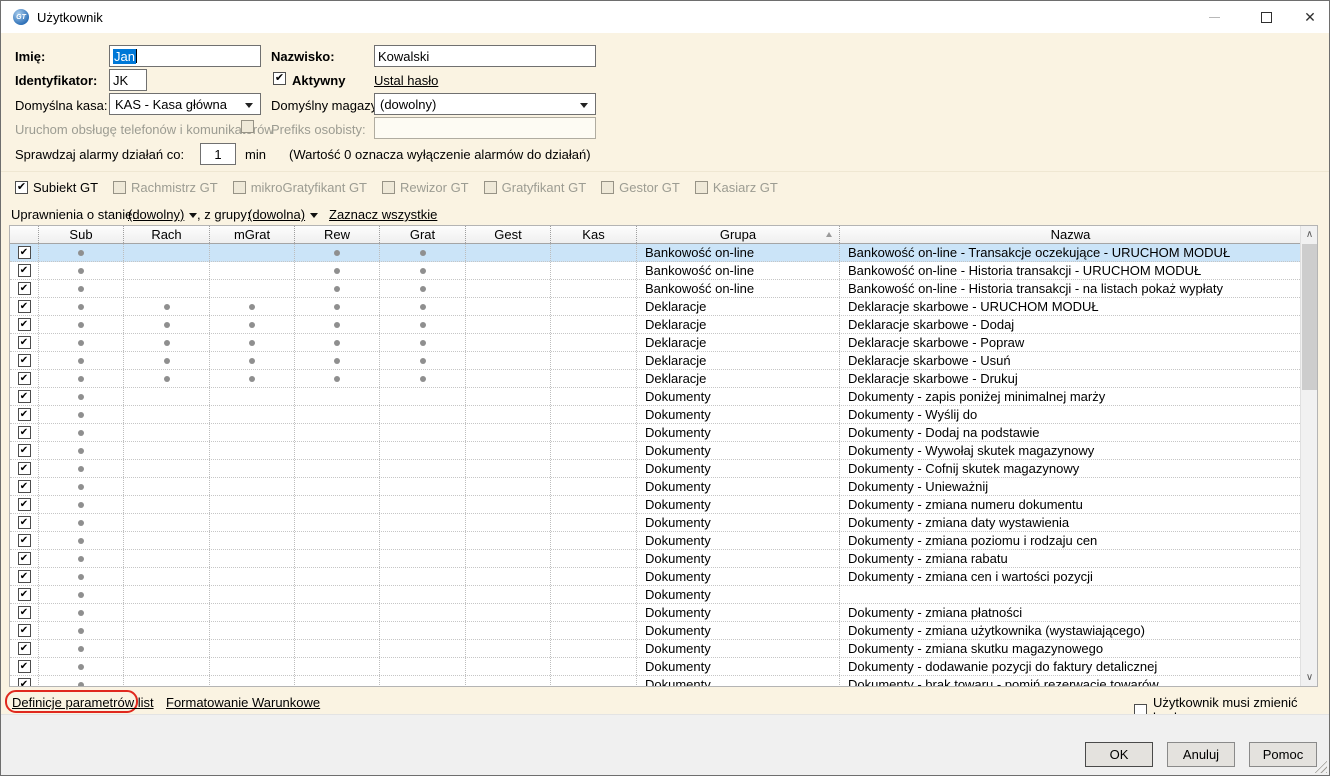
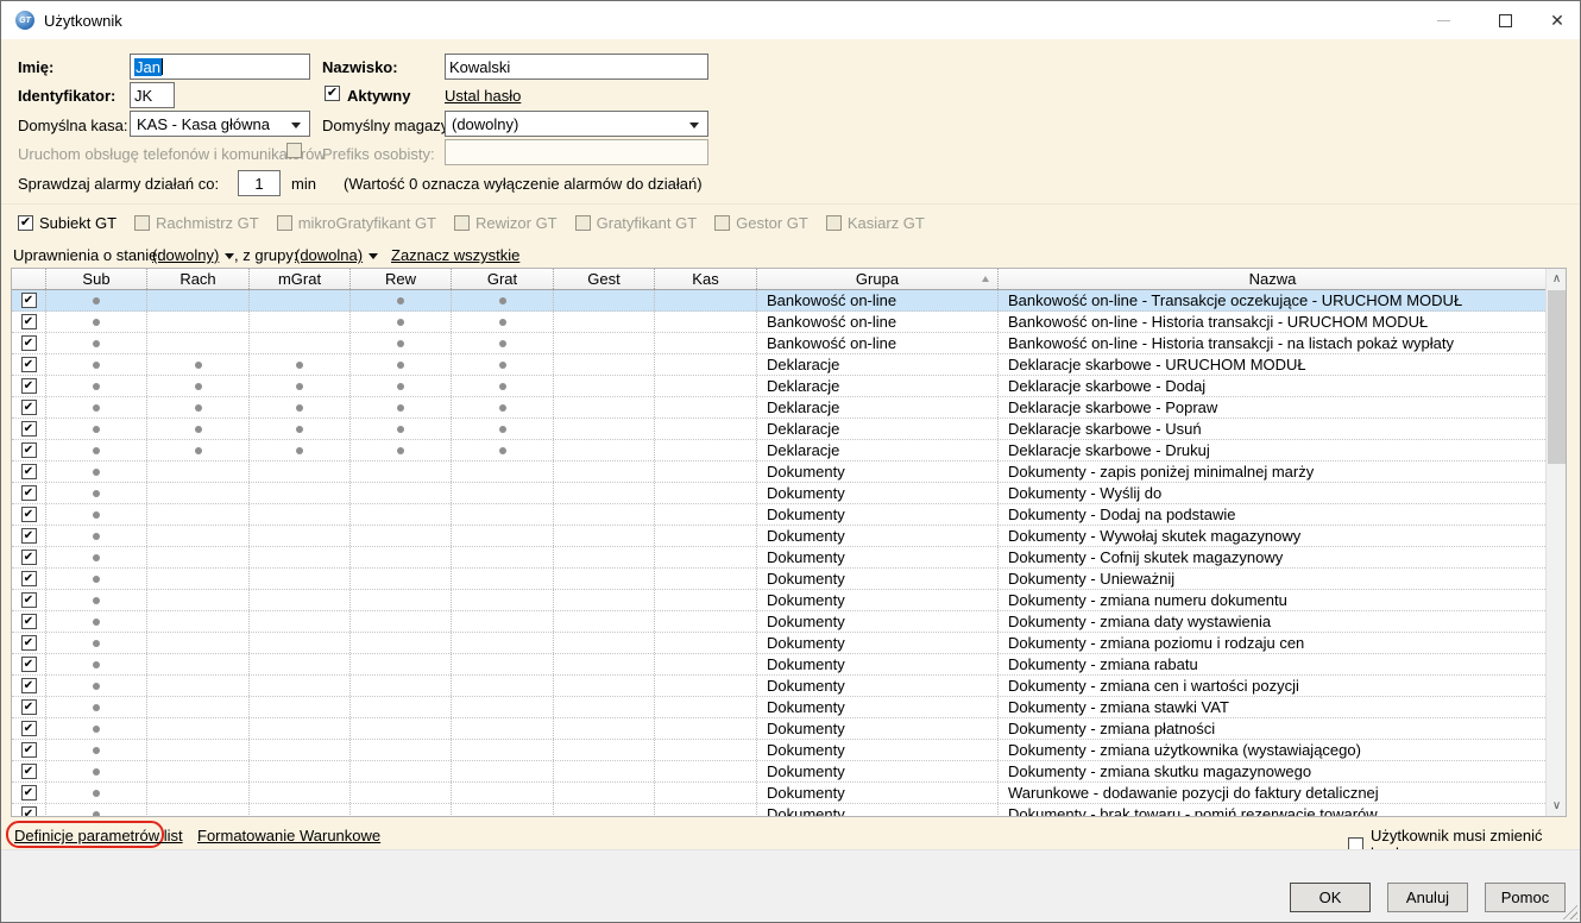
  Użytkownik
  ✕
  Imię:
  Jan
  Nazwisko:
  Kowalski
  Identyfikator:
  JK
  ✔
  Aktywny
  Ustal hasło
  Domyślna kasa:
  KAS - Kasa główna
  Domyślny magaz
  (dowolny)
  Uruchom obsługę telefonów i komunikarów
  Prefiks osobisty:
  Sprawdzaj alarmy działań co:
  1
  min
  (Wartość 0 oznacza wyłączenie alarmów do działań)
  ✔
  Subiekt GT
  Rachmistrz GT
  mikroGratyfikant GT
  Rewizor GT
  Gratyfikant GT
  Gestor GT
  Kasiarz GT
  Uprawnienia o stanie:
  (dowolny)
  , z grupy:
  (dowolna)
  Zaznacz wszystkie
  Sub
  Rach
  mGrat
  Rew
  Grat
  Gest
  Kas
  Grupa
  Nazwa
  ✔
  Bankowość on-line
  Bankowość on-line - Transakcje oczekujące - URUCHOM MODUŁ
  ✔
  Bankowość on-line
  Bankowość on-line - Historia transakcji - URUCHOM MODUŁ
  ✔
  Bankowość on-line
  Bankowość on-line - Historia transakcji - na listach pokaż wypłaty
  ✔
  Deklaracje
  Deklaracje skarbowe - URUCHOM MODUŁ
  ✔
  Deklaracje
  Deklaracje skarbowe - Dodaj
  ✔
  Deklaracje
  Deklaracje skarbowe - Popraw
  ✔
  Deklaracje
  Deklaracje skarbowe - Usuń
  ✔
  Deklaracje
  Deklaracje skarbowe - Drukuj
  ✔
  Dokumenty
  Dokumenty - zapis poniżej minimalnej marży
  ✔
  Dokumenty
  Dokumenty - Wyślij do
  ✔
  Dokumenty
  Dokumenty - Dodaj na podstawie
  ✔
  Dokumenty
  Dokumenty - Wywołaj skutek magazynowy
  ✔
  Dokumenty
  Dokumenty - Cofnij skutek magazynowy
  ✔
  Dokumenty
  Dokumenty - Unieważnij
  ✔
  Dokumenty
  Dokumenty - zmiana numeru dokumentu
  ✔
  Dokumenty
  Dokumenty - zmiana daty wystawienia
  ✔
  Dokumenty
  Dokumenty - zmiana poziomu i rodzaju cen
  ✔
  Dokumenty
  Dokumenty - zmiana rabatu
  ✔
  Dokumenty
  Dokumenty - zmiana cen i wartości pozycji
  ✔
  Dokumenty
+ Dokumenty - zmiana stawki VAT
  ✔
  Dokumenty
  Dokumenty - zmiana płatności
  ✔
  Dokumenty
  Dokumenty - zmiana użytkownika (wystawiającego)
  ✔
  Dokumenty
  Dokumenty - zmiana skutku magazynowego
  ✔
  Dokumenty
- Dokumenty - dodawanie pozycji do faktury detalicznej
+ Warunkowe - dodawanie pozycji do faktury detalicznej
  ✔
  Dokumenty
  Dokumenty - brak towaru - pomiń rezerwacje towarów
  ∧
  ∨
  Definicje parametrów list
  Formatowanie Warunkowe
  Użytkownik musi zmienić
  OK
  Anuluj
  Pomoc
